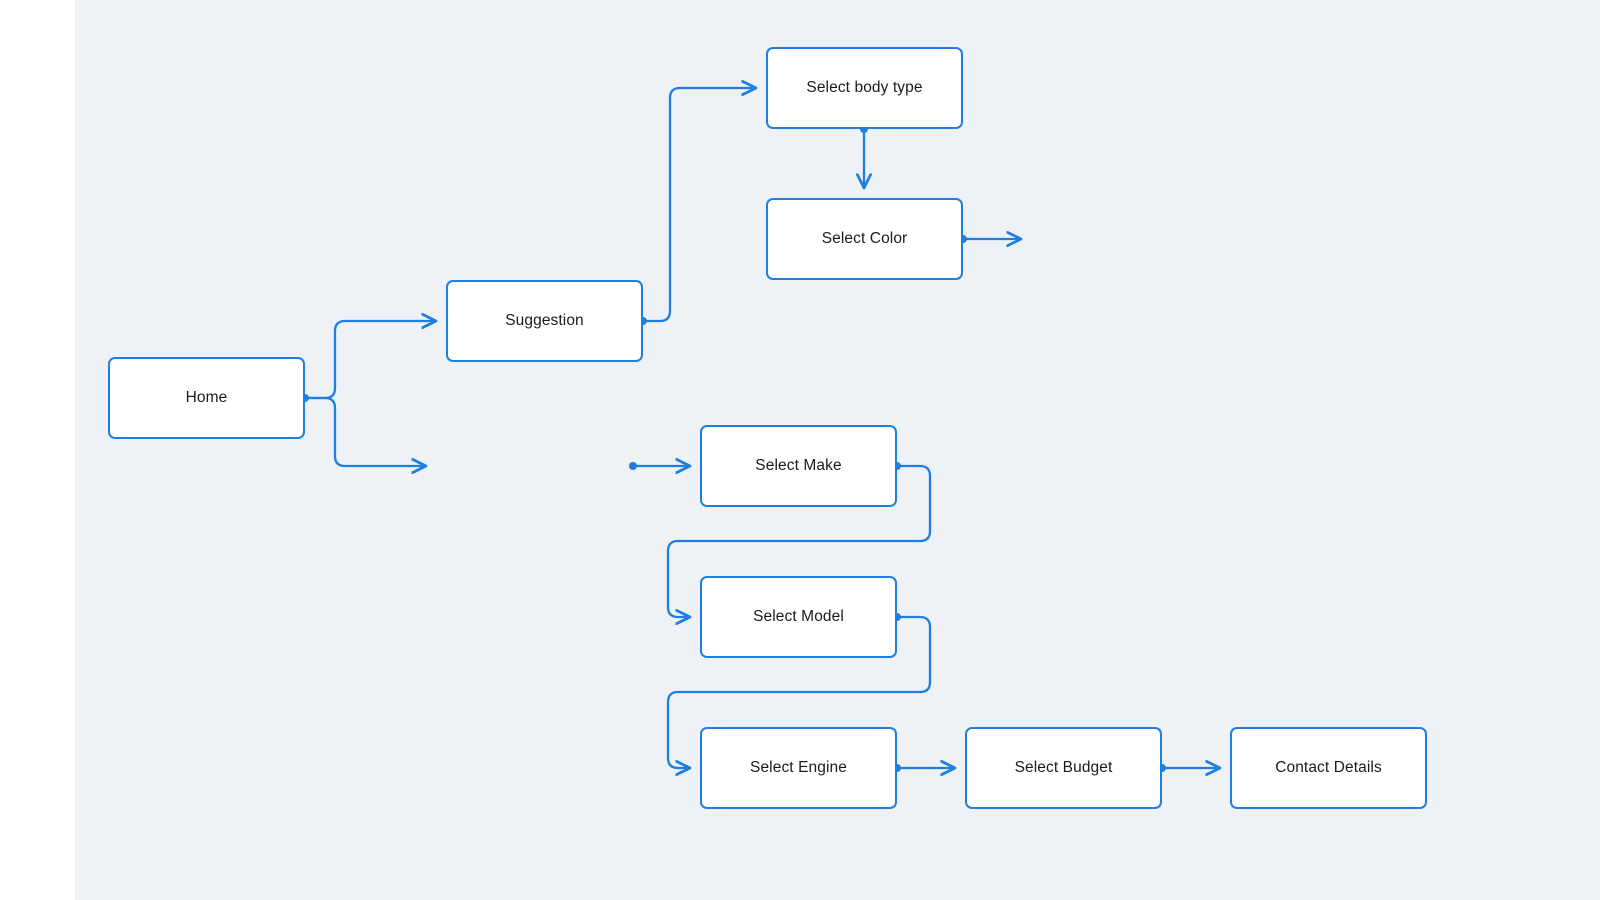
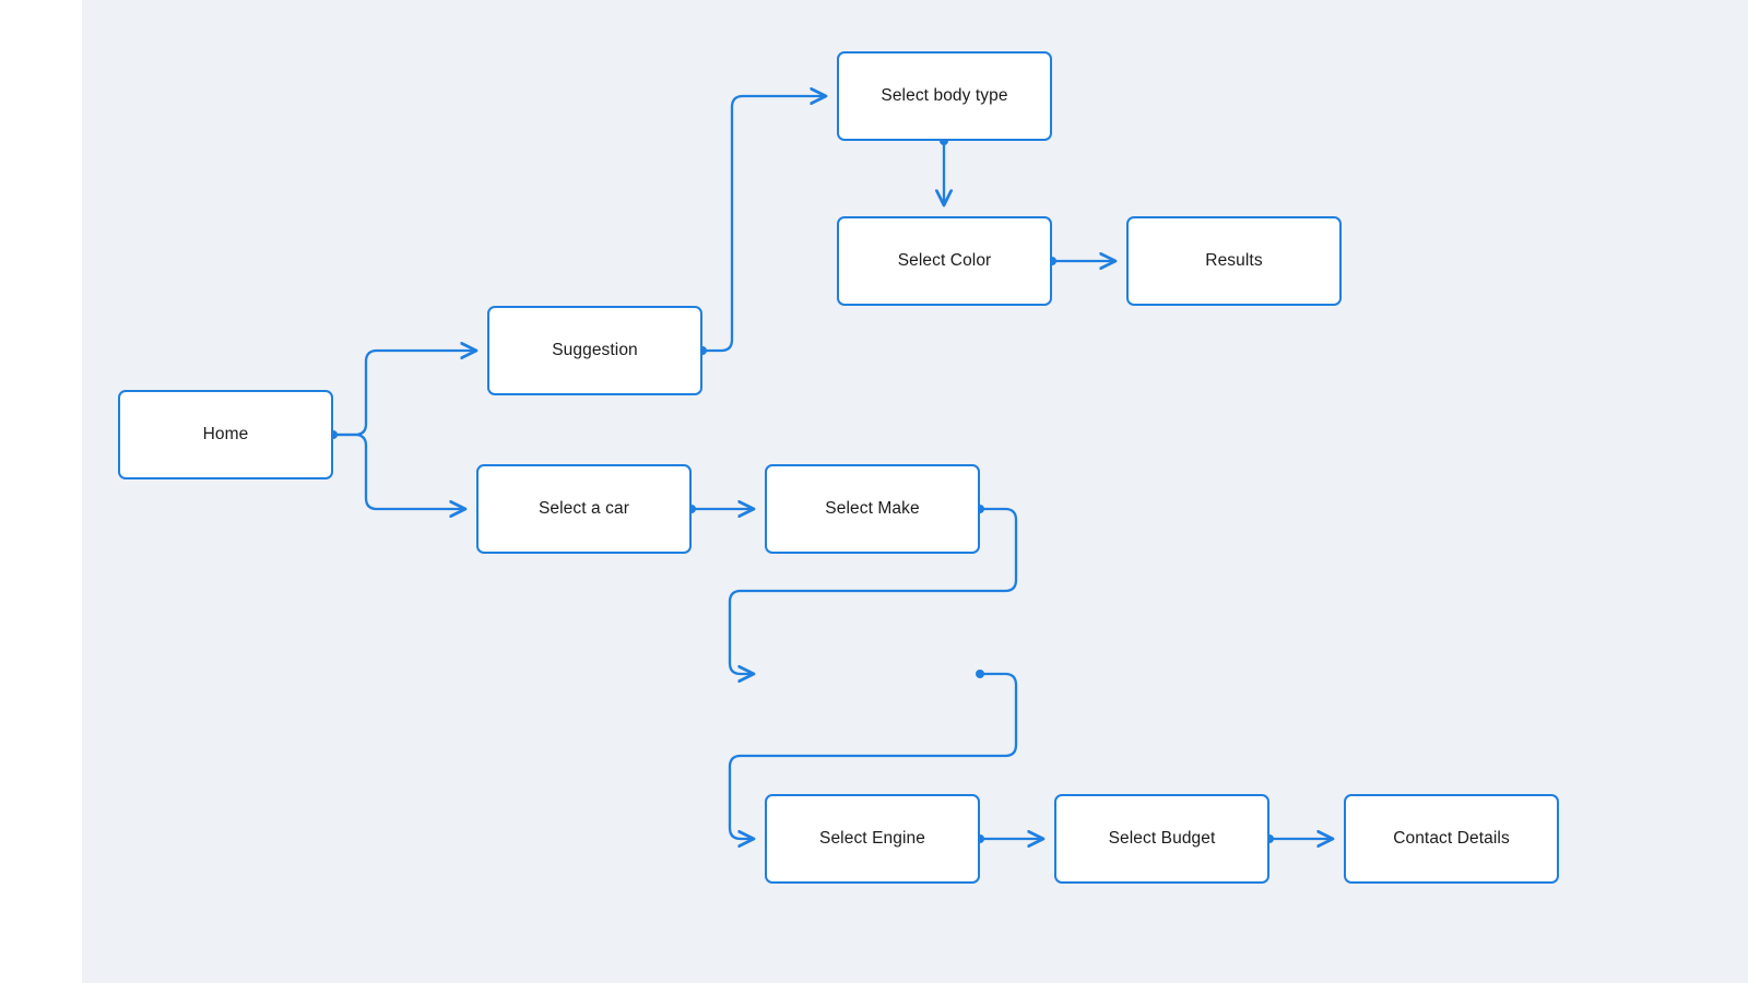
  Home
  Suggestion
  Select body type
  Select Color
+ Results
+ Select a car
  Select Make
- Select Model
  Select Engine
  Select Budget
  Contact Details
